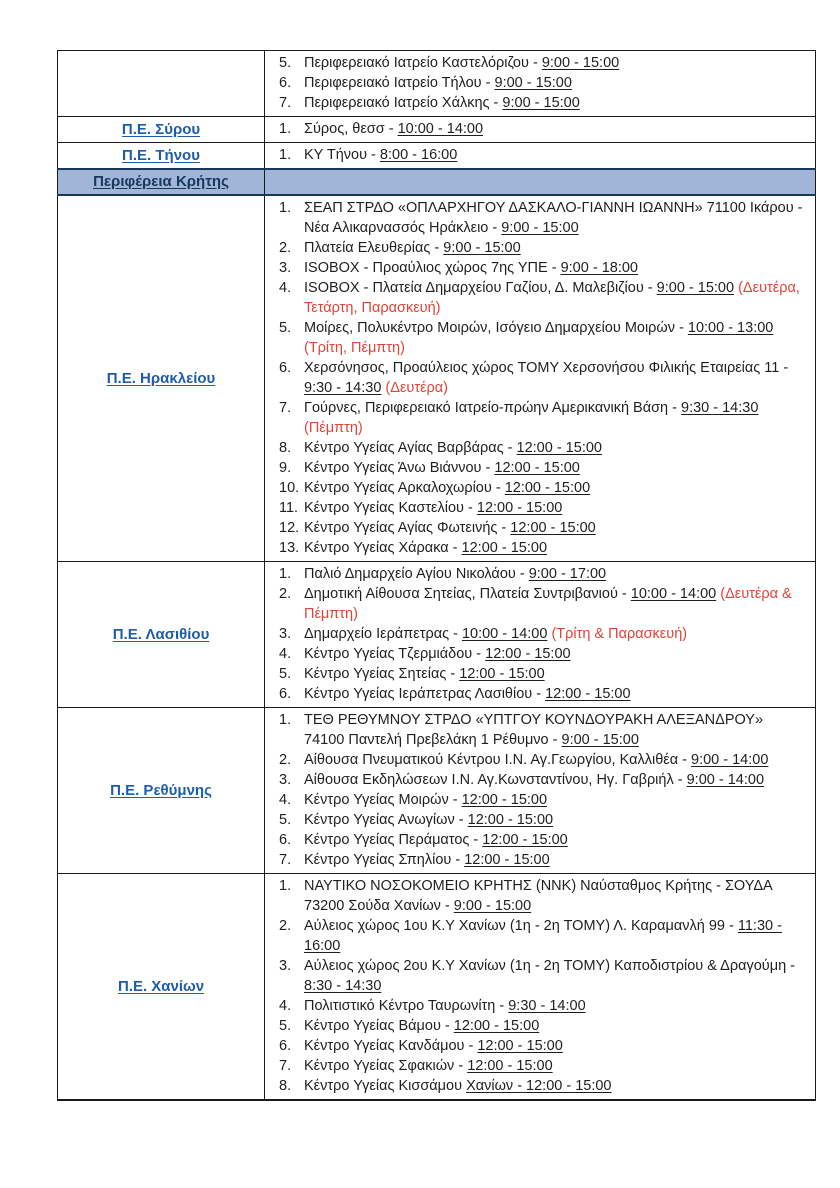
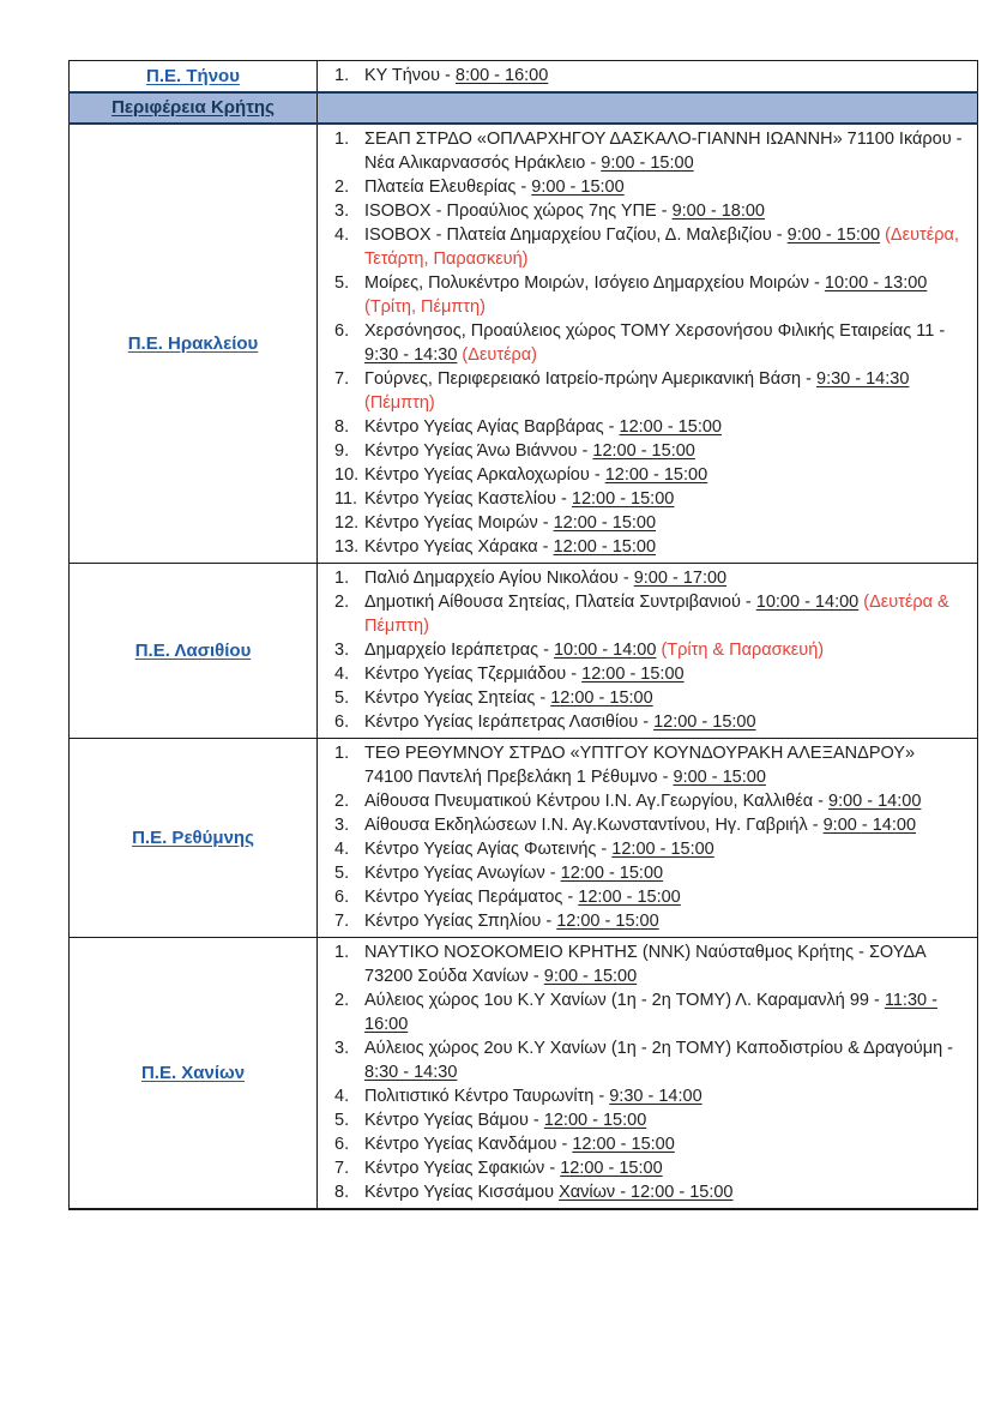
- 	5. Περιφερειακό Ιατρείο Καστελόριζου - 9:00 - 15:006. Περιφερειακό Ιατρείο Τήλου - 9:00 - 15:007. Περιφερειακό Ιατρείο Χάλκης - 9:00 - 15:00
- Π.Ε. Σύρου	1. Σύρος, θεσσ - 10:00 - 14:00
  Π.Ε. Τήνου	1. ΚΥ Τήνου - 8:00 - 16:00
  Περιφέρεια Κρήτης
- Π.Ε. Ηρακλείου	1. ΣΕΑΠ ΣΤΡΔΟ «ΟΠΛΑΡΧΗΓΟΥ ΔΑΣΚΑΛΟ-ΓΙΑΝΝΗ ΙΩΑΝΝΗ» 71100 Ικάρου - Νέα Αλικαρνασσός Ηράκλειο - 9:00 - 15:002. Πλατεία Ελευθερίας - 9:00 - 15:003. ISOBOX - Προαύλιος χώρος 7ης ΥΠΕ - 9:00 - 18:004. ISOBOX - Πλατεία Δημαρχείου Γαζίου, Δ. Μαλεβιζίου - 9:00 - 15:00 (Δευτέρα, Τετάρτη, Παρασκευή)5. Μοίρες, Πολυκέντρο Μοιρών, Ισόγειο Δημαρχείου Μοιρών - 10:00 - 13:00 (Τρίτη, Πέμπτη)6. Χερσόνησος, Προαύλειος χώρος ΤΟΜΥ Χερσονήσου Φιλικής Εταιρείας 11 - 9:30 - 14:30 (Δευτέρα)7. Γούρνες, Περιφερειακό Ιατρείο-πρώην Αμερικανική Βάση - 9:30 - 14:30 (Πέμπτη)8. Κέντρο Υγείας Αγίας Βαρβάρας - 12:00 - 15:009. Κέντρο Υγείας Άνω Βιάννου - 12:00 - 15:0010. Κέντρο Υγείας Αρκαλοχωρίου - 12:00 - 15:0011. Κέντρο Υγείας Καστελίου - 12:00 - 15:0012. Κέντρο Υγείας Αγίας Φωτεινής - 12:00 - 15:0013. Κέντρο Υγείας Χάρακα - 12:00 - 15:00
+ Π.Ε. Ηρακλείου	1. ΣΕΑΠ ΣΤΡΔΟ «ΟΠΛΑΡΧΗΓΟΥ ΔΑΣΚΑΛΟ-ΓΙΑΝΝΗ ΙΩΑΝΝΗ» 71100 Ικάρου - Νέα Αλικαρνασσός Ηράκλειο - 9:00 - 15:002. Πλατεία Ελευθερίας - 9:00 - 15:003. ISOBOX - Προαύλιος χώρος 7ης ΥΠΕ - 9:00 - 18:004. ISOBOX - Πλατεία Δημαρχείου Γαζίου, Δ. Μαλεβιζίου - 9:00 - 15:00 (Δευτέρα, Τετάρτη, Παρασκευή)5. Μοίρες, Πολυκέντρο Μοιρών, Ισόγειο Δημαρχείου Μοιρών - 10:00 - 13:00 (Τρίτη, Πέμπτη)6. Χερσόνησος, Προαύλειος χώρος ΤΟΜΥ Χερσονήσου Φιλικής Εταιρείας 11 - 9:30 - 14:30 (Δευτέρα)7. Γούρνες, Περιφερειακό Ιατρείο-πρώην Αμερικανική Βάση - 9:30 - 14:30 (Πέμπτη)8. Κέντρο Υγείας Αγίας Βαρβάρας - 12:00 - 15:009. Κέντρο Υγείας Άνω Βιάννου - 12:00 - 15:0010. Κέντρο Υγείας Αρκαλοχωρίου - 12:00 - 15:0011. Κέντρο Υγείας Καστελίου - 12:00 - 15:0012. Κέντρο Υγείας Μοιρών - 12:00 - 15:0013. Κέντρο Υγείας Χάρακα - 12:00 - 15:00
  Π.Ε. Λασιθίου	1. Παλιό Δημαρχείο Αγίου Νικολάου - 9:00 - 17:002. Δημοτική Αίθουσα Σητείας, Πλατεία Συντριβανιού - 10:00 - 14:00 (Δευτέρα & Πέμπτη)3. Δημαρχείο Ιεράπετρας - 10:00 - 14:00 (Τρίτη & Παρασκευή)4. Κέντρο Υγείας Τζερμιάδου - 12:00 - 15:005. Κέντρο Υγείας Σητείας - 12:00 - 15:006. Κέντρο Υγείας Ιεράπετρας Λασιθίου - 12:00 - 15:00
- Π.Ε. Ρεθύμνης	1. ΤΕΘ ΡΕΘΥΜΝΟΥ ΣΤΡΔΟ «ΥΠΤΓΟΥ ΚΟΥΝΔΟΥΡΑΚΗ ΑΛΕΞΑΝΔΡΟΥ» 74100 Παντελή Πρεβελάκη 1 Ρέθυμνο - 9:00 - 15:002. Αίθουσα Πνευματικού Κέντρου Ι.Ν. Αγ.Γεωργίου, Καλλιθέα - 9:00 - 14:003. Αίθουσα Εκδηλώσεων Ι.Ν. Αγ.Κωνσταντίνου, Ηγ. Γαβριήλ - 9:00 - 14:004. Κέντρο Υγείας Μοιρών - 12:00 - 15:005. Κέντρο Υγείας Ανωγίων - 12:00 - 15:006. Κέντρο Υγείας Περάματος - 12:00 - 15:007. Κέντρο Υγείας Σπηλίου - 12:00 - 15:00
+ Π.Ε. Ρεθύμνης	1. ΤΕΘ ΡΕΘΥΜΝΟΥ ΣΤΡΔΟ «ΥΠΤΓΟΥ ΚΟΥΝΔΟΥΡΑΚΗ ΑΛΕΞΑΝΔΡΟΥ» 74100 Παντελή Πρεβελάκη 1 Ρέθυμνο - 9:00 - 15:002. Αίθουσα Πνευματικού Κέντρου Ι.Ν. Αγ.Γεωργίου, Καλλιθέα - 9:00 - 14:003. Αίθουσα Εκδηλώσεων Ι.Ν. Αγ.Κωνσταντίνου, Ηγ. Γαβριήλ - 9:00 - 14:004. Κέντρο Υγείας Αγίας Φωτεινής - 12:00 - 15:005. Κέντρο Υγείας Ανωγίων - 12:00 - 15:006. Κέντρο Υγείας Περάματος - 12:00 - 15:007. Κέντρο Υγείας Σπηλίου - 12:00 - 15:00
  Π.Ε. Χανίων	1. ΝΑΥΤΙΚΟ ΝΟΣΟΚΟΜΕΙΟ ΚΡΗΤΗΣ (ΝΝΚ) Ναύσταθμος Κρήτης - ΣΟΥΔΑ 73200 Σούδα Χανίων - 9:00 - 15:002. Αύλειος χώρος 1ου Κ.Υ Χανίων (1η - 2η ΤΟΜΥ) Λ. Καραμανλή 99 - 11:30 - 16:003. Αύλειος χώρος 2ου Κ.Υ Χανίων (1η - 2η ΤΟΜΥ) Καποδιστρίου & Δραγούμη - 8:30 - 14:304. Πολιτιστικό Κέντρο Ταυρωνίτη - 9:30 - 14:005. Κέντρο Υγείας Βάμου - 12:00 - 15:006. Κέντρο Υγείας Κανδάμου - 12:00 - 15:007. Κέντρο Υγείας Σφακιών - 12:00 - 15:008. Κέντρο Υγείας Κισσάμου Χανίων - 12:00 - 15:00
